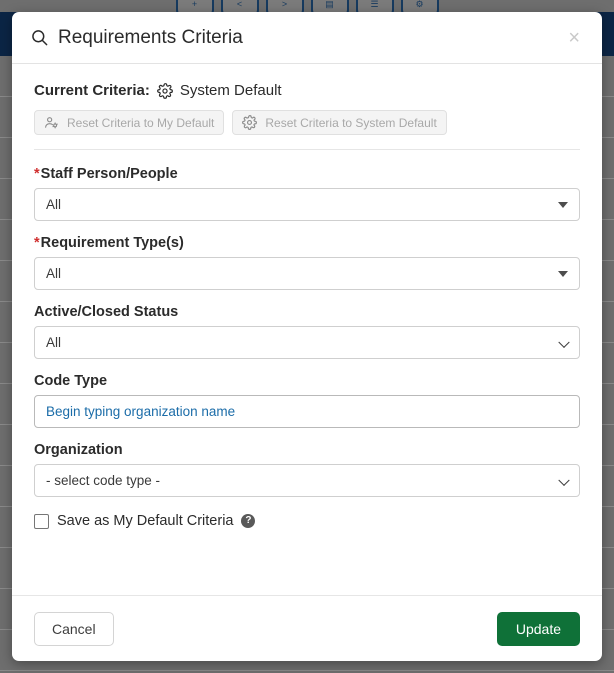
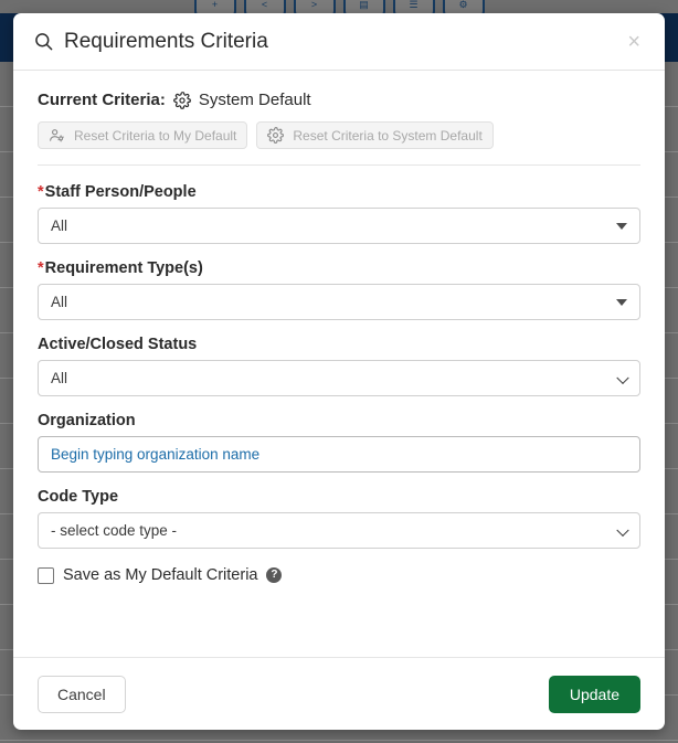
  +
  <
  >
  ▤
  ☰
  ⚙
  Requirements Criteria
  ×
  Current Criteria:
  System Default
  Reset Criteria to My Default
  Reset Criteria to System Default
  *Staff Person/People
  All
  *Requirement Type(s)
  All
  Active/Closed Status
  All
- Code Type
+ Organization
  Begin typing organization name
- Organization
+ Code Type
  - select code type -
  Save as My Default Criteria
  ?
  Cancel
  Update
